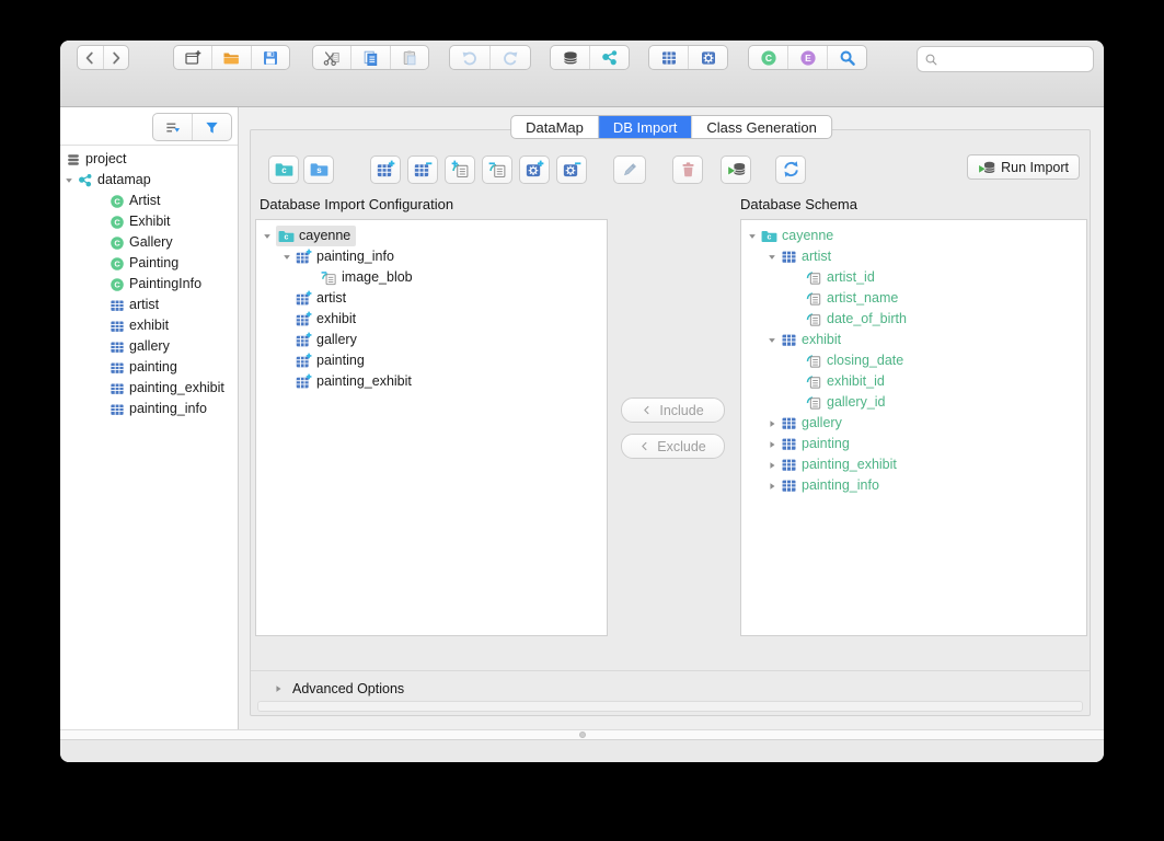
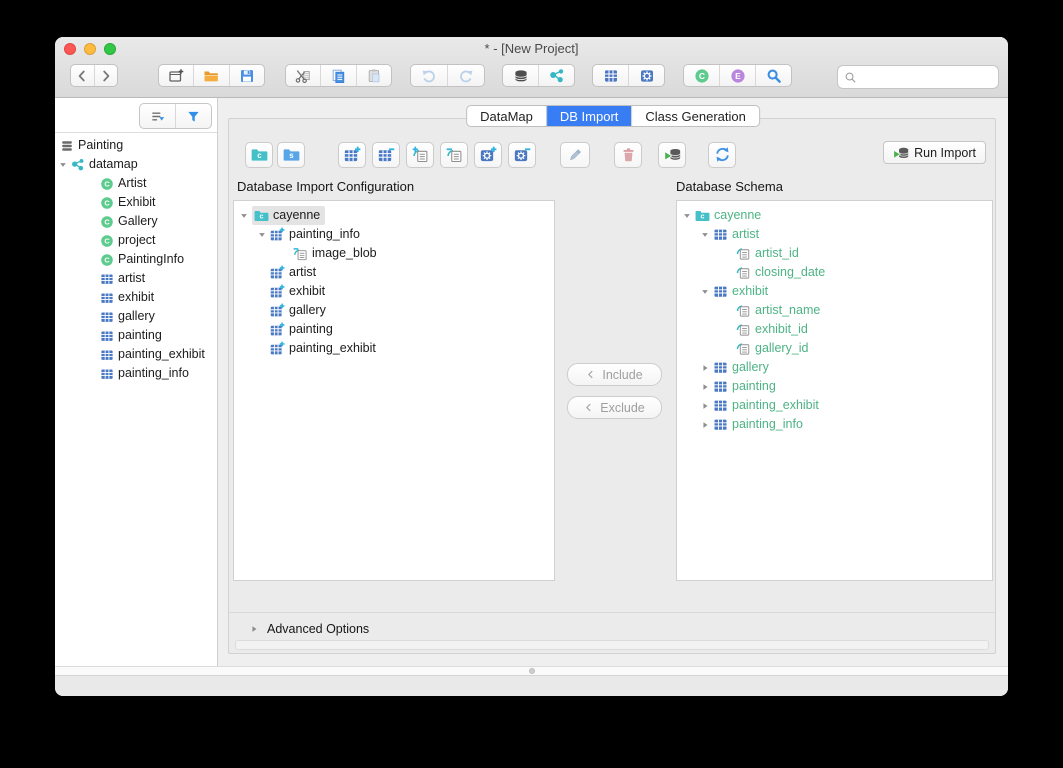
+ * - [New Project]
- project
+ Painting
  datamap
  Artist
  Exhibit
  Gallery
- Painting
+ project
  PaintingInfo
  artist
  exhibit
  gallery
  painting
  painting_exhibit
  painting_info
  DataMap
  DB Import
  Class Generation
  Run Import
  Database Import Configuration
  Database Schema
  cayenne
  painting_info
  image_blob
  artist
  exhibit
  gallery
  painting
  painting_exhibit
  Include
  Exclude
  cayenne
  artist
  artist_id
- artist_name
+ closing_date
- date_of_birth
  exhibit
- closing_date
+ artist_name
  exhibit_id
  gallery_id
  gallery
  painting
  painting_exhibit
  painting_info
  Advanced Options
